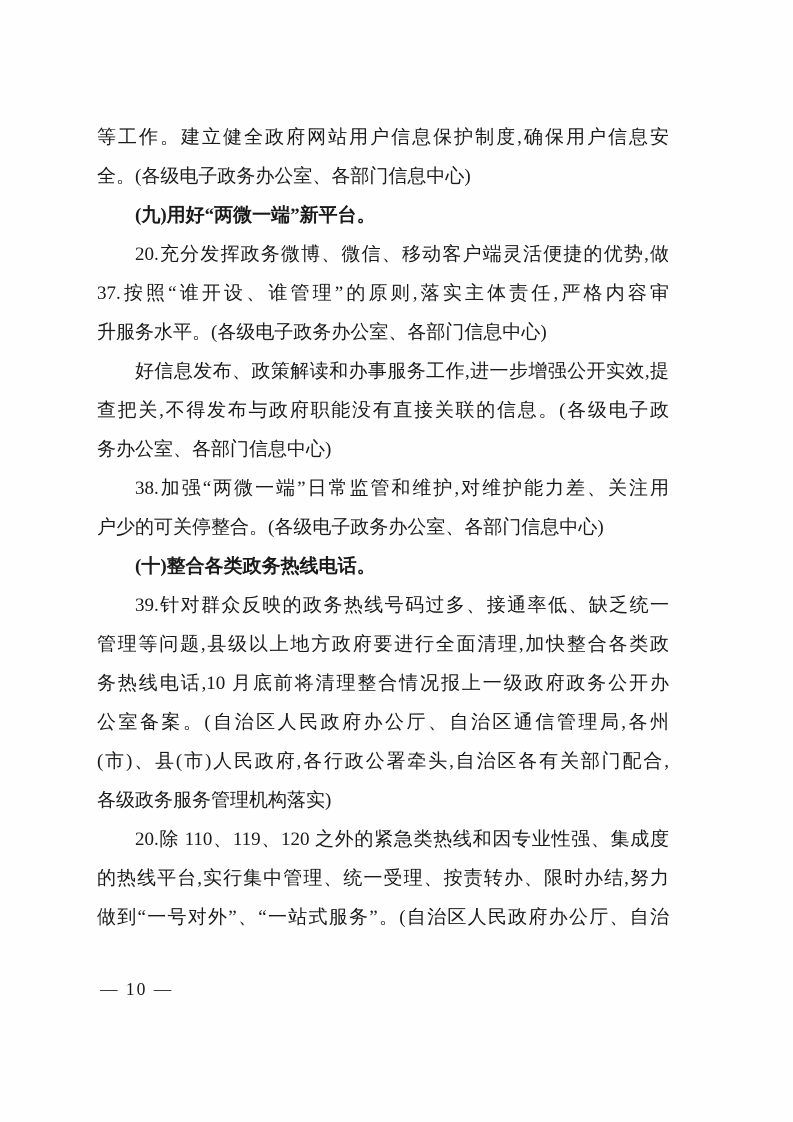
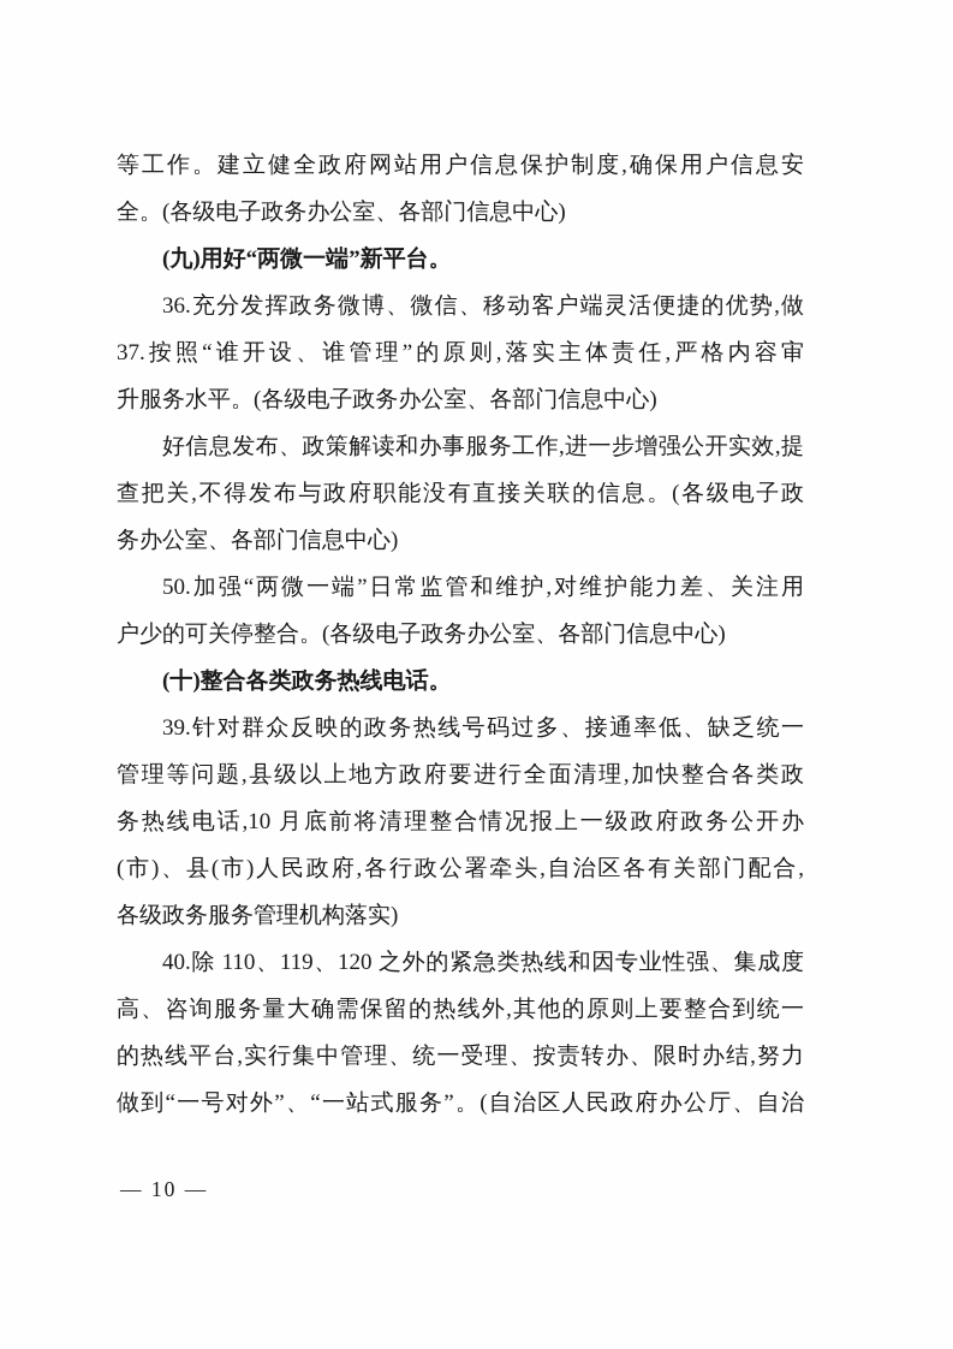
  等工作。建立健全政府网站用户信息保护制度,确保用户信息安
  全。(各级电子政务办公室、各部门信息中心)
  (九)用好“两微一端”新平台。
- 20.充分发挥政务微博、微信、移动客户端灵活便捷的优势,做
+ 36.充分发挥政务微博、微信、移动客户端灵活便捷的优势,做
  37.按照“谁开设、谁管理”的原则,落实主体责任,严格内容审
  升服务水平。(各级电子政务办公室、各部门信息中心)
  好信息发布、政策解读和办事服务工作,进一步增强公开实效,提
  查把关,不得发布与政府职能没有直接关联的信息。(各级电子政
  务办公室、各部门信息中心)
- 38.加强“两微一端”日常监管和维护,对维护能力差、关注用
+ 50.加强“两微一端”日常监管和维护,对维护能力差、关注用
  户少的可关停整合。(各级电子政务办公室、各部门信息中心)
  (十)整合各类政务热线电话。
  39.针对群众反映的政务热线号码过多、接通率低、缺乏统一
  管理等问题,县级以上地方政府要进行全面清理,加快整合各类政
  务热线电话,10 月底前将清理整合情况报上一级政府政务公开办
- 公室备案。(自治区人民政府办公厅、自治区通信管理局,各州
  (市)、县(市)人民政府,各行政公署牵头,自治区各有关部门配合,
  各级政务服务管理机构落实)
- 20.除 110、119、120 之外的紧急类热线和因专业性强、集成度
+ 40.除 110、119、120 之外的紧急类热线和因专业性强、集成度
+ 高、咨询服务量大确需保留的热线外,其他的原则上要整合到统一
  的热线平台,实行集中管理、统一受理、按责转办、限时办结,努力
  做到“一号对外”、“一站式服务”。(自治区人民政府办公厅、自治
  — 10 —
